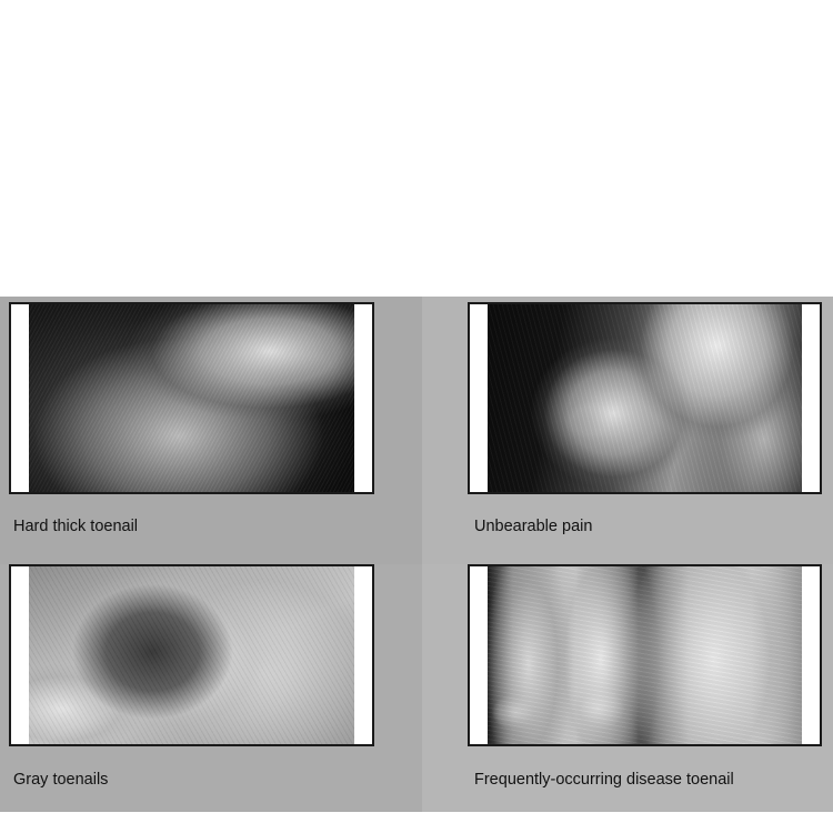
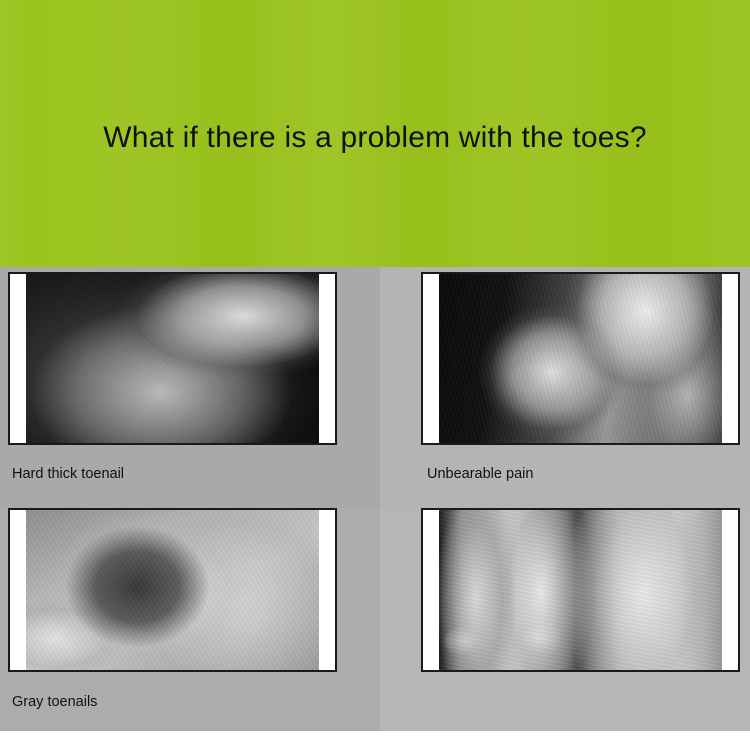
+ What if there is a problem with the toes?
  Hard thick toenail
  Unbearable pain
  Gray toenails
- Frequently-occurring disease toenail
